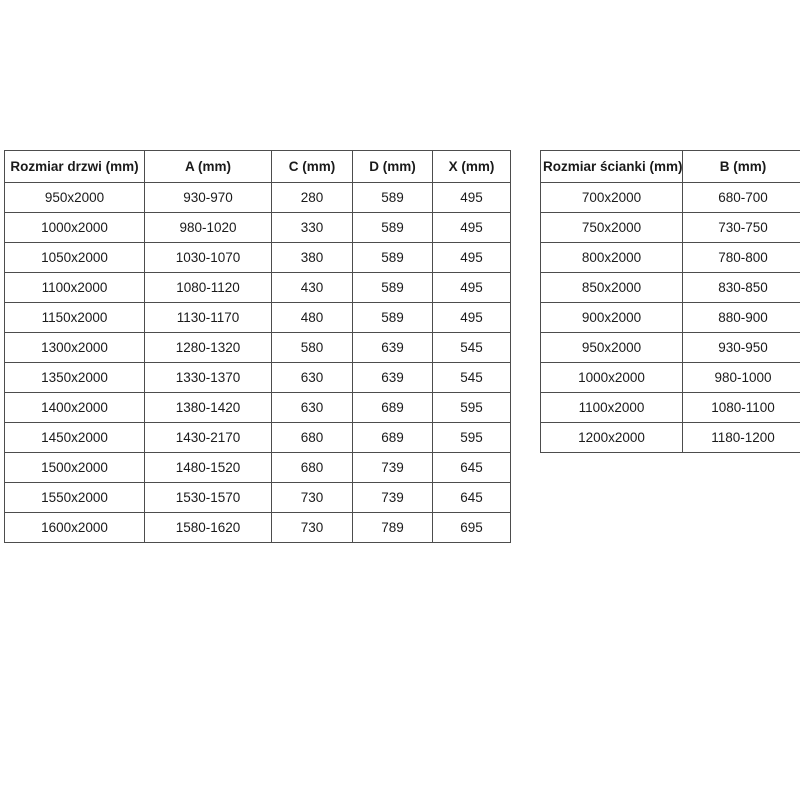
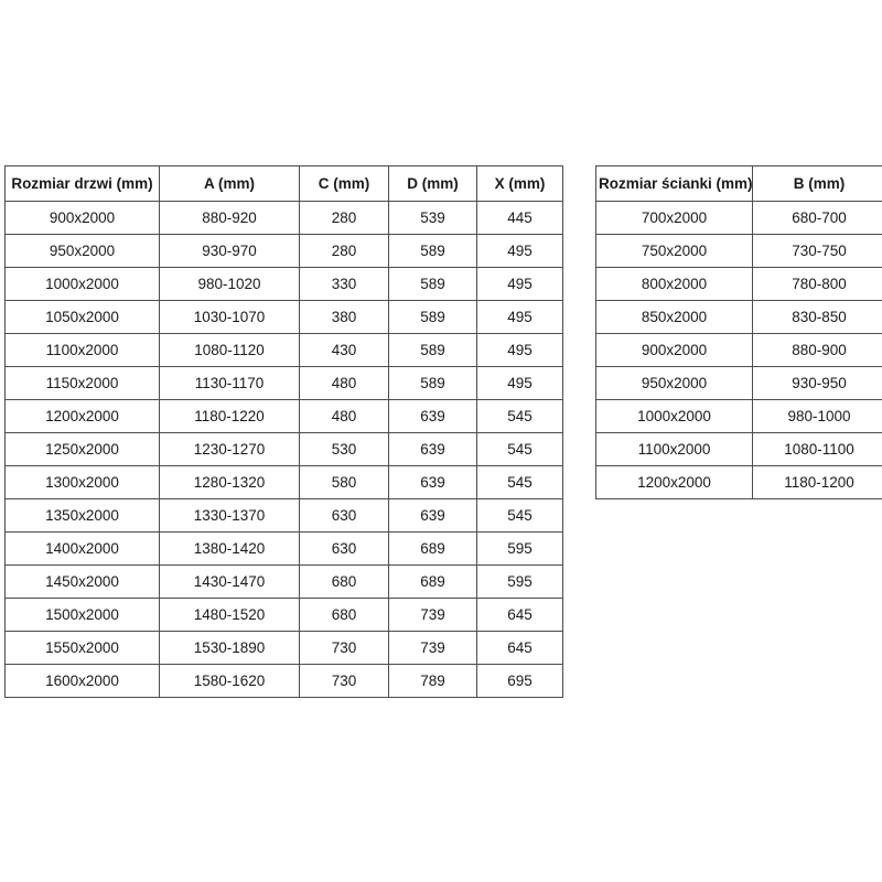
  Rozmiar drzwi (mm)	A (mm)	C (mm)	D (mm)	X (mm)
+ 900x2000	880-920	280	539	445
  950x2000	930-970	280	589	495
  1000x2000	980-1020	330	589	495
  1050x2000	1030-1070	380	589	495
  1100x2000	1080-1120	430	589	495
  1150x2000	1130-1170	480	589	495
+ 1200x2000	1180-1220	480	639	545
+ 1250x2000	1230-1270	530	639	545
  1300x2000	1280-1320	580	639	545
  1350x2000	1330-1370	630	639	545
  1400x2000	1380-1420	630	689	595
- 1450x2000	1430-2170	680	689	595
+ 1450x2000	1430-1470	680	689	595
  1500x2000	1480-1520	680	739	645
- 1550x2000	1530-1570	730	739	645
+ 1550x2000	1530-1890	730	739	645
  1600x2000	1580-1620	730	789	695
  Rozmiar ścianki (mm)	B (mm)
  700x2000	680-700
  750x2000	730-750
  800x2000	780-800
  850x2000	830-850
  900x2000	880-900
  950x2000	930-950
  1000x2000	980-1000
  1100x2000	1080-1100
  1200x2000	1180-1200
